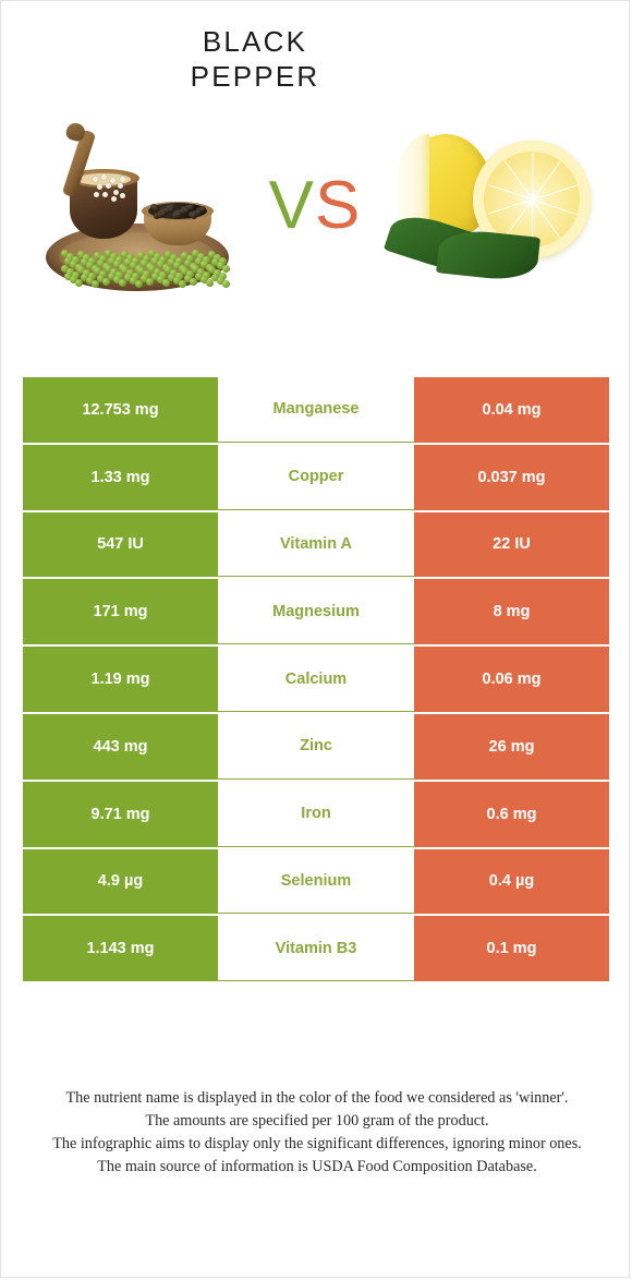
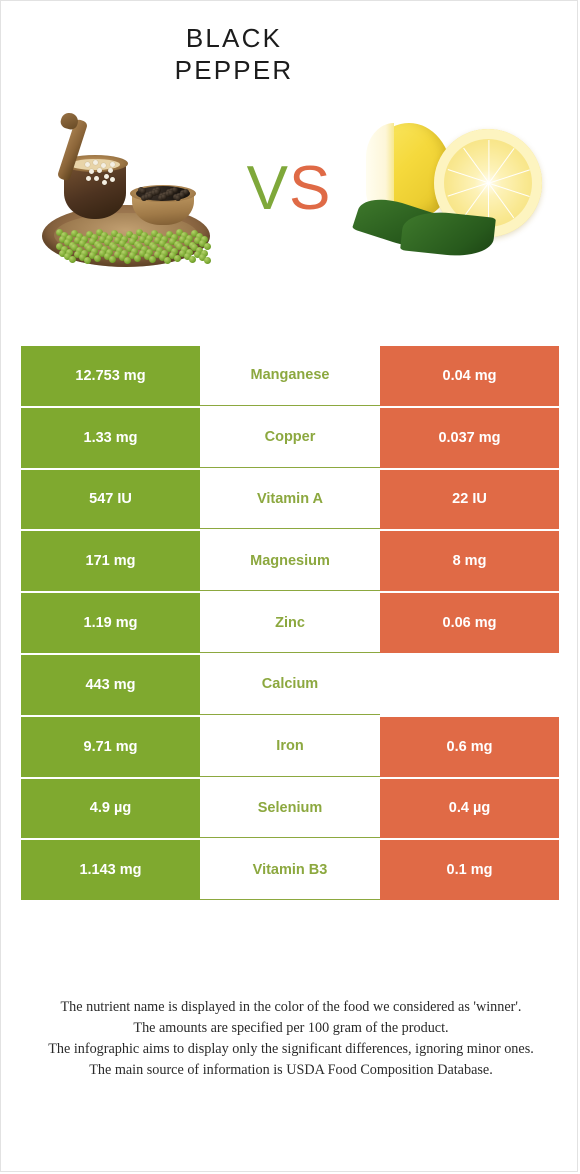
  BLACK
  PEPPER
  VS
  12.753 mg
  Manganese
  0.04 mg
  1.33 mg
  Copper
  0.037 mg
  547 IU
  Vitamin A
  22 IU
  171 mg
  Magnesium
  8 mg
  1.19 mg
- Calcium
+ Zinc
  0.06 mg
  443 mg
- Zinc
+ Calcium
- 26 mg
  9.71 mg
  Iron
  0.6 mg
  4.9 µg
  Selenium
  0.4 µg
  1.143 mg
  Vitamin B3
  0.1 mg
  The nutrient name is displayed in the color of the food we considered as 'winner'.
  The amounts are specified per 100 gram of the product.
  The infographic aims to display only the significant differences, ignoring minor ones.
  The main source of information is USDA Food Composition Database.
